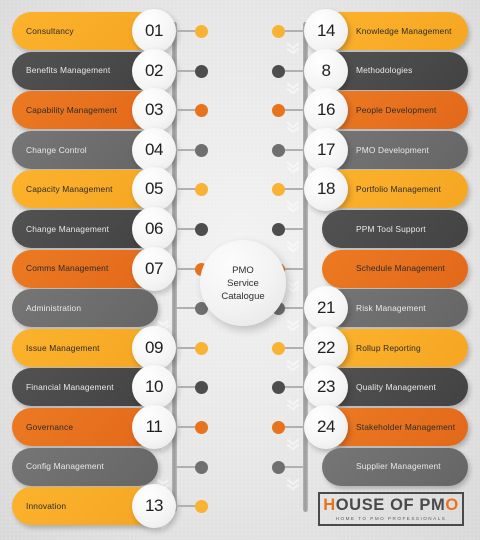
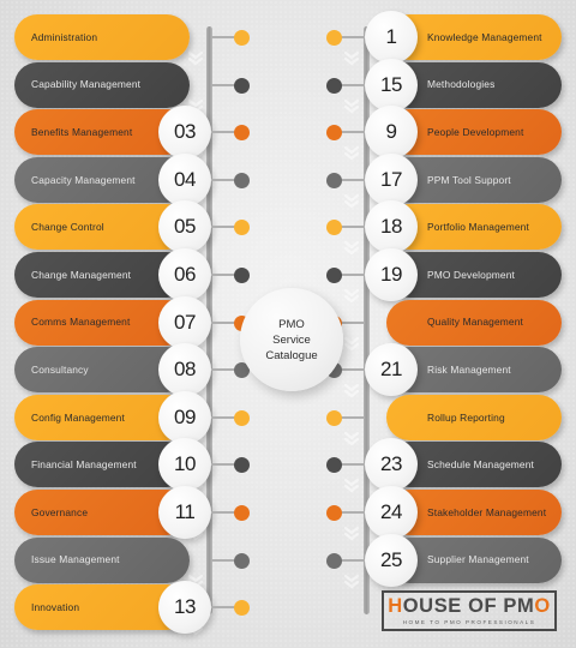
- Consultancy
+ Administration
- 01
- Benefits Management
+ Capability Management
- 02
- Capability Management
+ Benefits Management
  03
- Change Control
+ Capacity Management
  04
- Capacity Management
+ Change Control
  05
  Change Management
  06
  Comms Management
  07
- Administration
+ Consultancy
+ 08
- Issue Management
+ Config Management
  09
  Financial Management
  10
  Governance
  11
- Config Management
+ Issue Management
  Innovation
  13
  Knowledge Management
- 14
+ 1
  Methodologies
- 8
+ 15
  People Development
- 16
+ 9
- PMO Development
+ PPM Tool Support
  17
  Portfolio Management
  18
- PPM Tool Support
+ PMO Development
+ 19
- Schedule Management
+ Quality Management
  Risk Management
  21
  Rollup Reporting
- 22
- Quality Management
+ Schedule Management
  23
  Stakeholder Management
  24
  Supplier Management
+ 25
  PMO
  Service
  Catalogue
  HOUSE OF PMO
